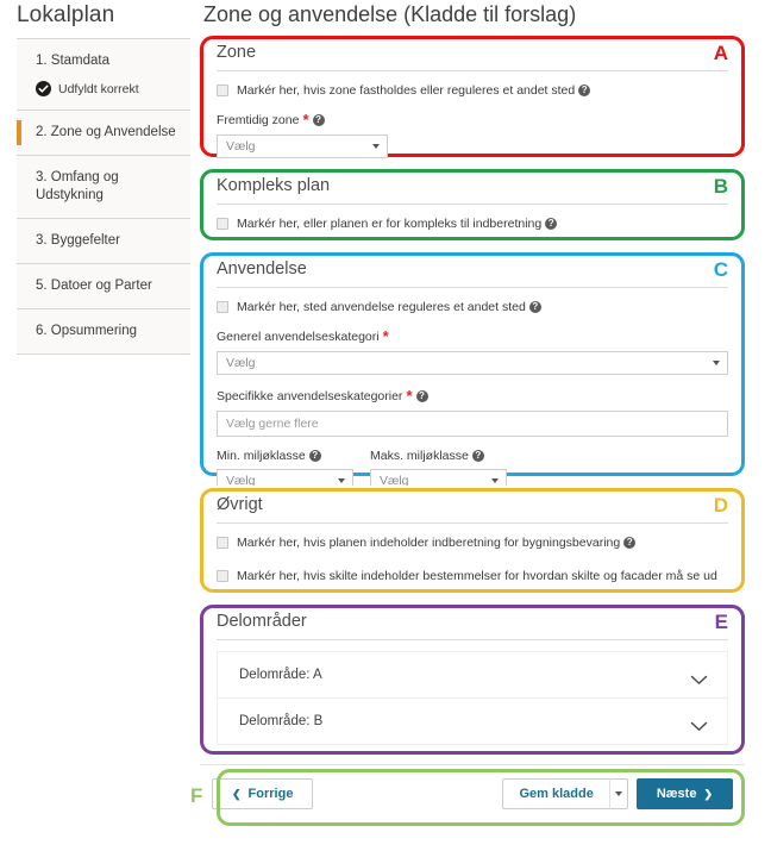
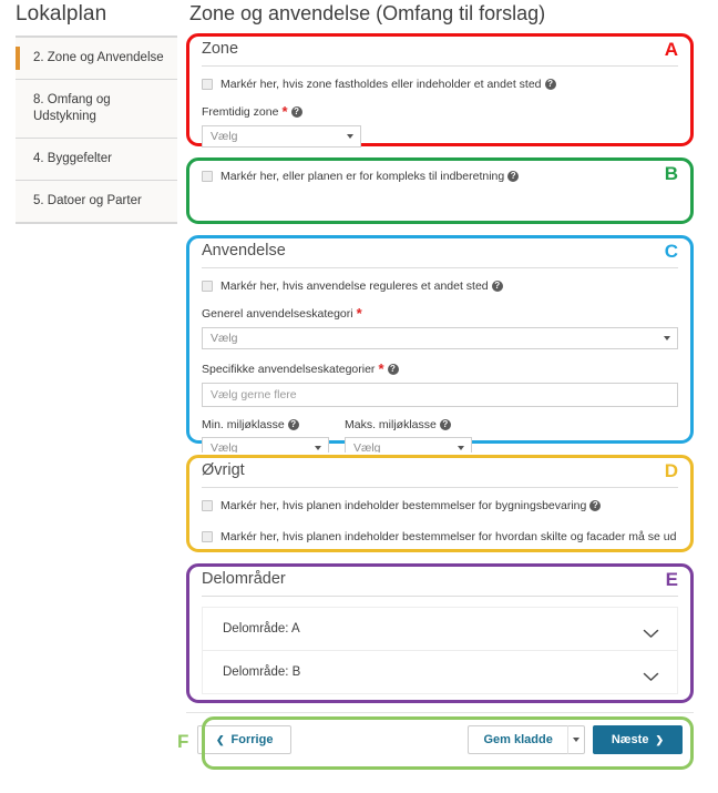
  Lokalplan
- Zone og anvendelse (Kladde til forslag)
+ Zone og anvendelse (Omfang til forslag)
- 1. Stamdata
- Udfyldt korrekt
  2. Zone og Anvendelse
- 3. Omfang og Udstykning
+ 8. Omfang og Udstykning
- 3. Byggefelter
+ 4. Byggefelter
  5. Datoer og Parter
- 6. Opsummering
  A
  Zone
- Markér her, hvis zone fastholdes eller reguleres et andet sted ?
+ Markér her, hvis zone fastholdes eller indeholder et andet sted ?
  Fremtidig zone * ?
  Vælg
  B
- Kompleks plan
  Markér her, eller planen er for kompleks til indberetning ?
  C
  Anvendelse
- Markér her, sted anvendelse reguleres et andet sted ?
+ Markér her, hvis anvendelse reguleres et andet sted ?
  Generel anvendelseskategori *
  Vælg
  Specifikke anvendelseskategorier * ?
  Vælg gerne flere
  Min. miljøklasse ?
  Vælg
  Maks. miljøklasse ?
  Vælg
  D
  Øvrigt
- Markér her, hvis planen indeholder indberetning for bygningsbevaring ?
+ Markér her, hvis planen indeholder bestemmelser for bygningsbevaring ?
- Markér her, hvis skilte indeholder bestemmelser for hvordan skilte og facader må se ud
+ Markér her, hvis planen indeholder bestemmelser for hvordan skilte og facader må se ud
  E
  Delområder
  Delområde: A
  Delområde: B
  F
  ❮
  Forrige
  Gem kladde
  Næste
  ❯
